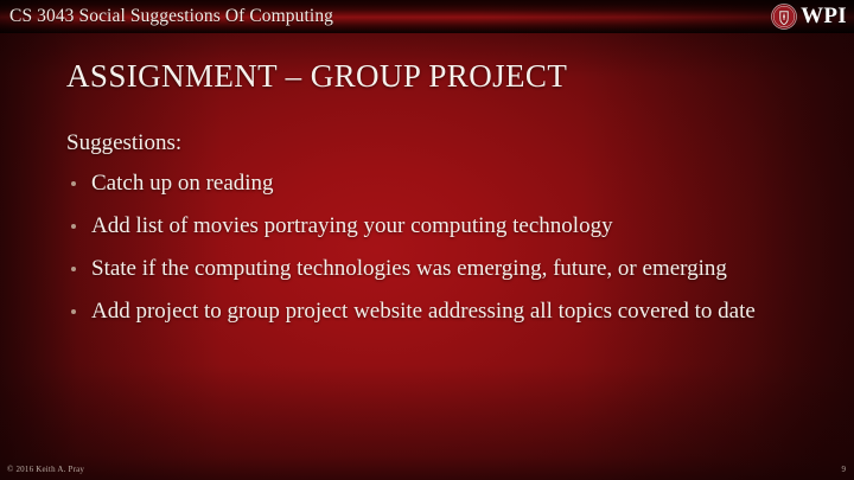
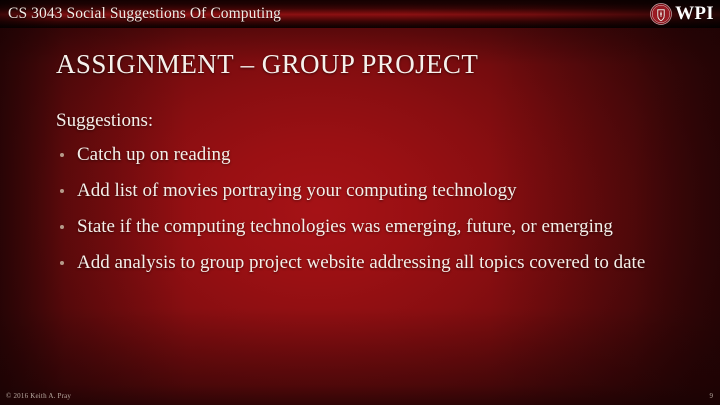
  CS 3043 Social Suggestions Of Computing
  WPI
  ASSIGNMENT – GROUP PROJECT
  Suggestions:
  Catch up on reading
  Add list of movies portraying your computing technology
  State if the computing technologies was emerging, future, or emerging
- Add project to group project website addressing all topics covered to date
+ Add analysis to group project website addressing all topics covered to date
  © 2016 Keith A. Pray
  9
